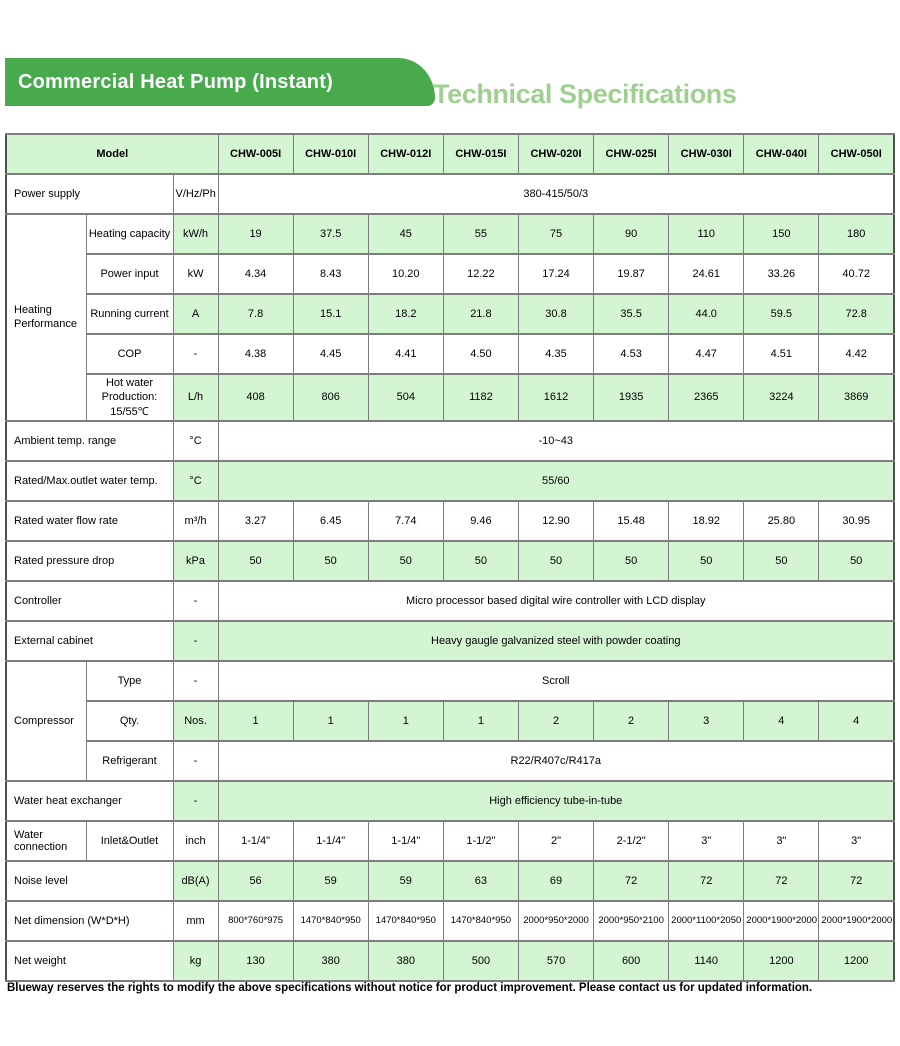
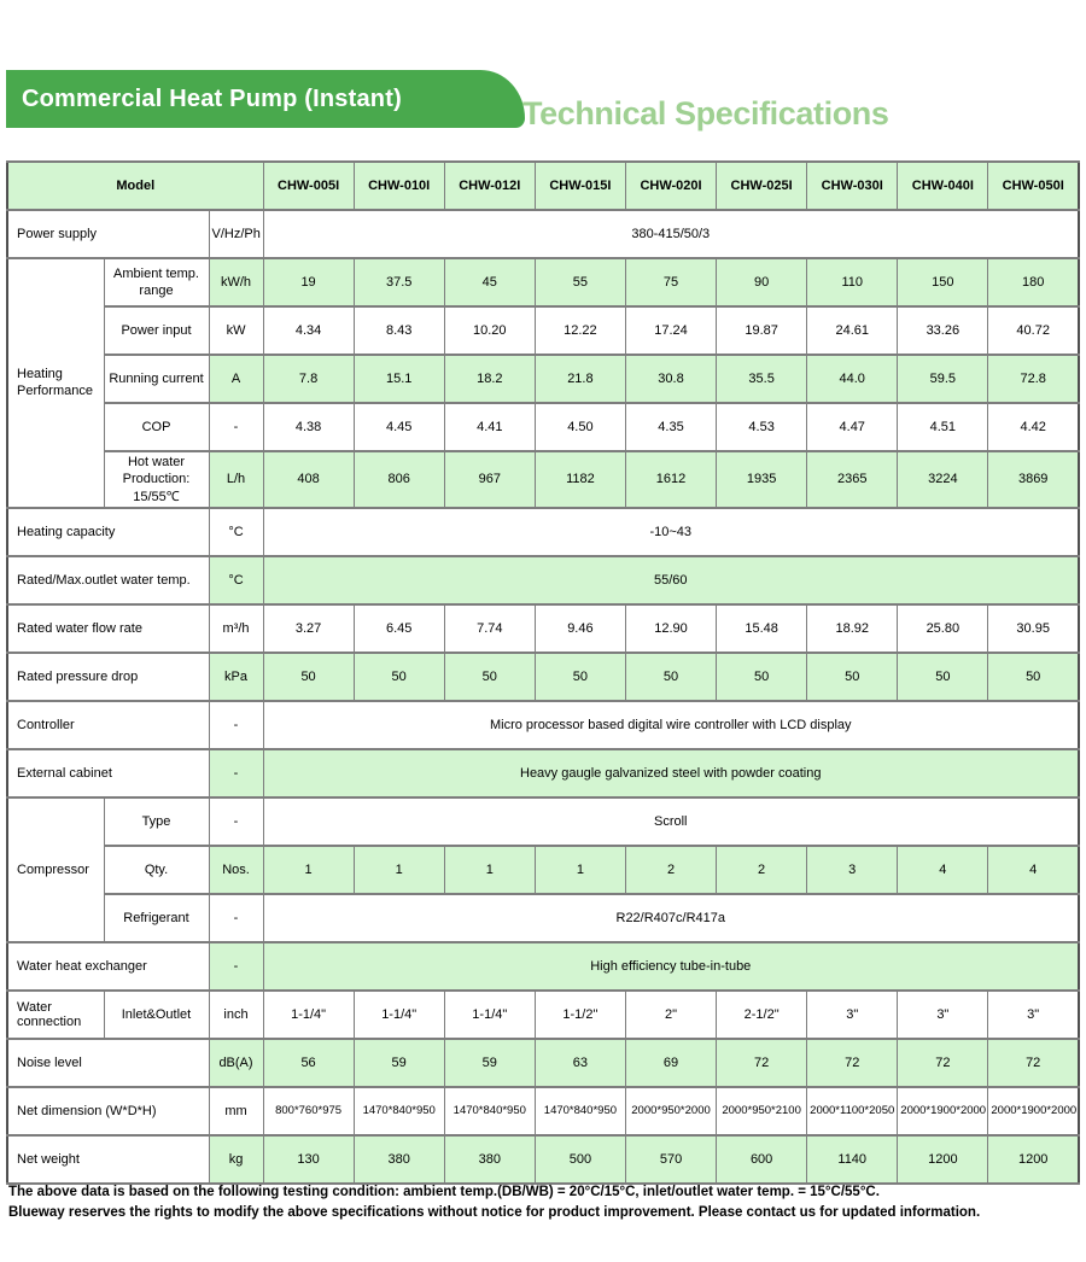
  Commercial Heat Pump (Instant)
  Technical Specifications
  Model	CHW-005I	CHW-010I	CHW-012I	CHW-015I	CHW-020I	CHW-025I	CHW-030I	CHW-040I	CHW-050I
  Power supply	V/Hz/Ph	380-415/50/3
- Heating Performance	Heating capacity	kW/h	19	37.5	45	55	75	90	110	150	180
+ Heating Performance	Ambient temp. range	kW/h	19	37.5	45	55	75	90	110	150	180
  Power input	kW	4.34	8.43	10.20	12.22	17.24	19.87	24.61	33.26	40.72
  Running current	A	7.8	15.1	18.2	21.8	30.8	35.5	44.0	59.5	72.8
  COP	-	4.38	4.45	4.41	4.50	4.35	4.53	4.47	4.51	4.42
- Hot water Production: 15/55℃	L/h	408	806	504	1182	1612	1935	2365	3224	3869
+ Hot water Production: 15/55℃	L/h	408	806	967	1182	1612	1935	2365	3224	3869
- Ambient temp. range	°C	-10~43
+ Heating capacity	°C	-10~43
  Rated/Max.outlet water temp.	°C	55/60
  Rated water flow rate	m³/h	3.27	6.45	7.74	9.46	12.90	15.48	18.92	25.80	30.95
  Rated pressure drop	kPa	50	50	50	50	50	50	50	50	50
  Controller	-	Micro processor based digital wire controller with LCD display
  External cabinet	-	Heavy gaugle galvanized steel with powder coating
  Compressor	Type	-	Scroll
  Qty.	Nos.	1	1	1	1	2	2	3	4	4
  Refrigerant	-	R22/R407c/R417a
  Water heat exchanger	-	High efficiency tube-in-tube
  Water connection	Inlet&Outlet	inch	1-1/4"	1-1/4"	1-1/4"	1-1/2"	2"	2-1/2"	3"	3"	3"
  Noise level	dB(A)	56	59	59	63	69	72	72	72	72
  Net dimension (W*D*H)	mm	800*760*975	1470*840*950	1470*840*950	1470*840*950	2000*950*2000	2000*950*2100	2000*1100*2050	2000*1900*2000	2000*1900*2000
  Net weight	kg	130	380	380	500	570	600	1140	1200	1200
+ The above data is based on the following testing condition: ambient temp.(DB/WB) = 20°C/15°C, inlet/outlet water temp. = 15°C/55°C.
  Blueway reserves the rights to modify the above specifications without notice for product improvement. Please contact us for updated information.
